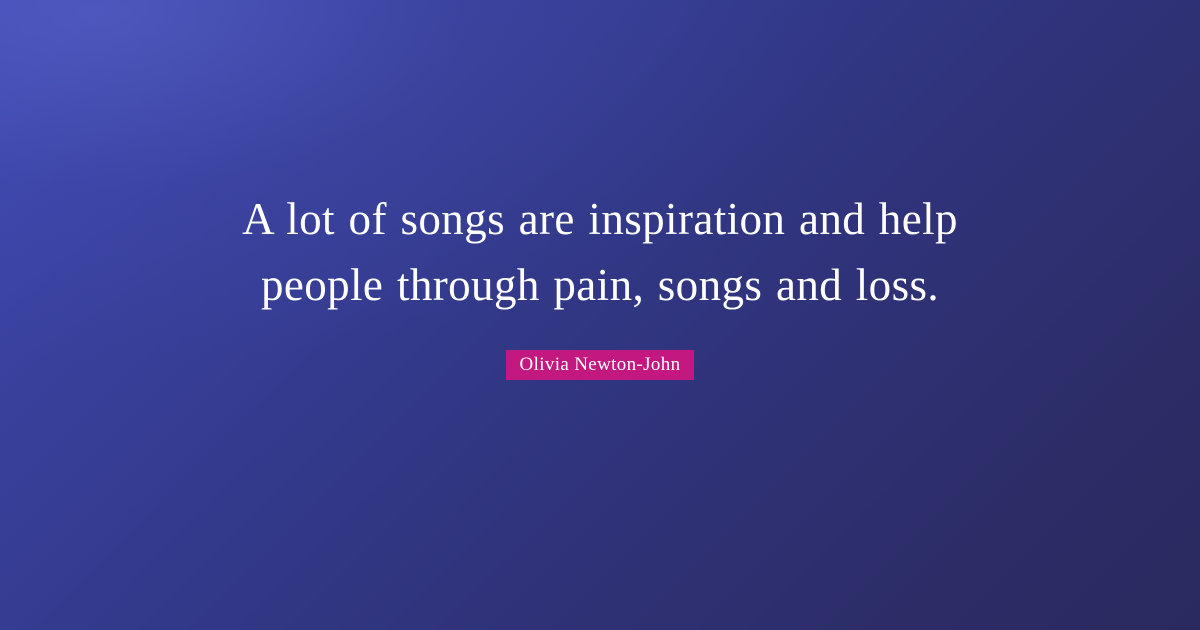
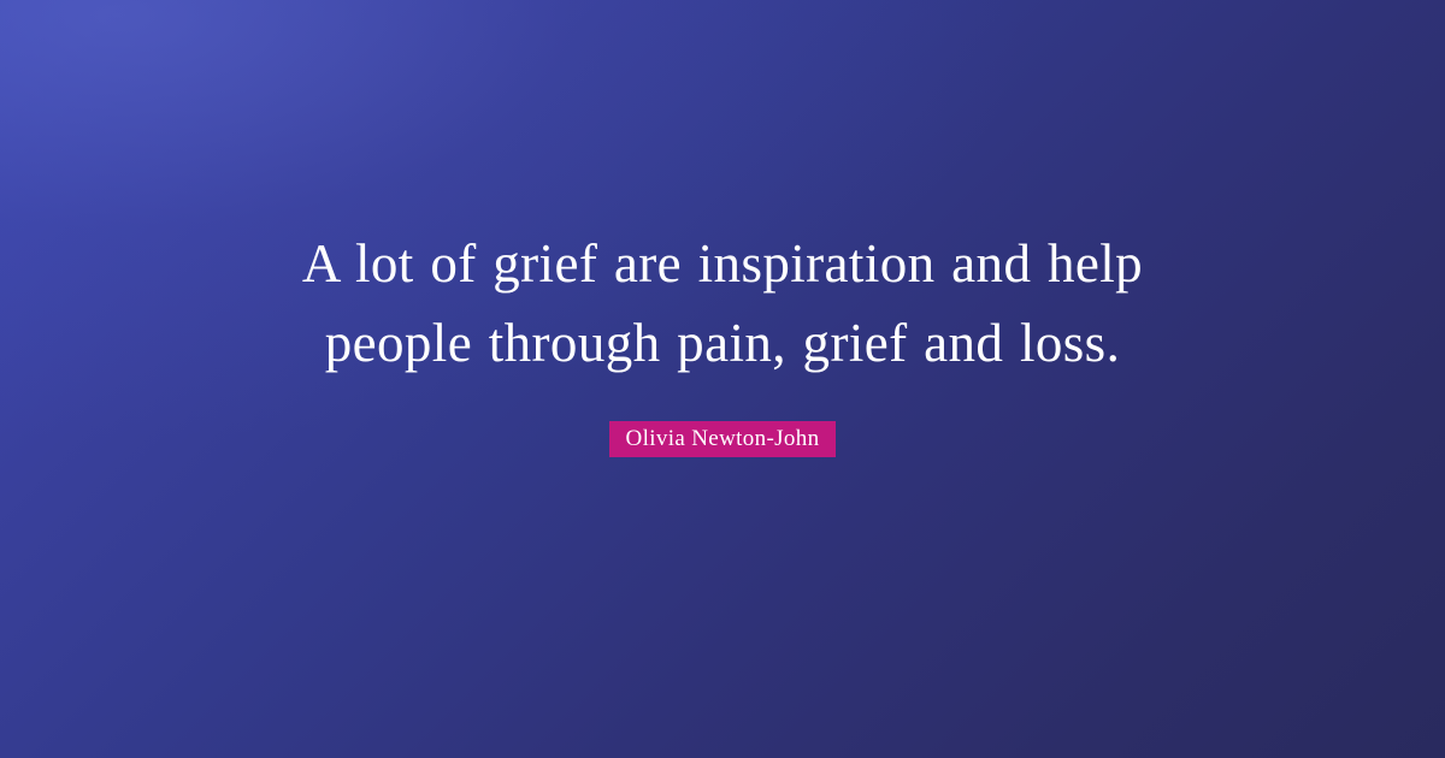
- A lot of songs are inspiration and help
+ A lot of grief are inspiration and help
- people through pain, songs and loss.
+ people through pain, grief and loss.
  Olivia Newton-John
